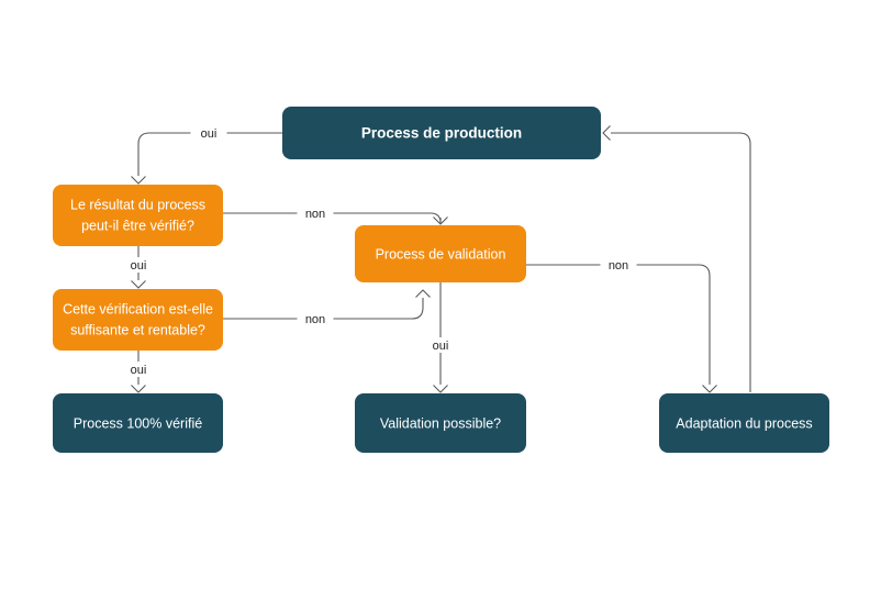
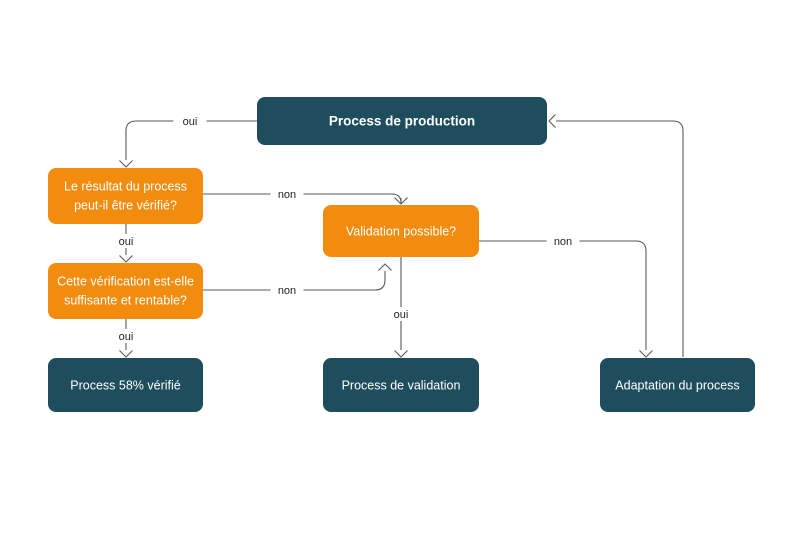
  Process de production
  Le résultat du process
  peut-il être vérifié?
  Cette vérification est-elle
  suffisante et rentable?
- Process de validation
+ Validation possible?
- Process 100% vérifié
+ Process 58% vérifié
- Validation possible?
+ Process de validation
  Adaptation du process
  oui
  non
  oui
  non
  oui
  oui
  non
